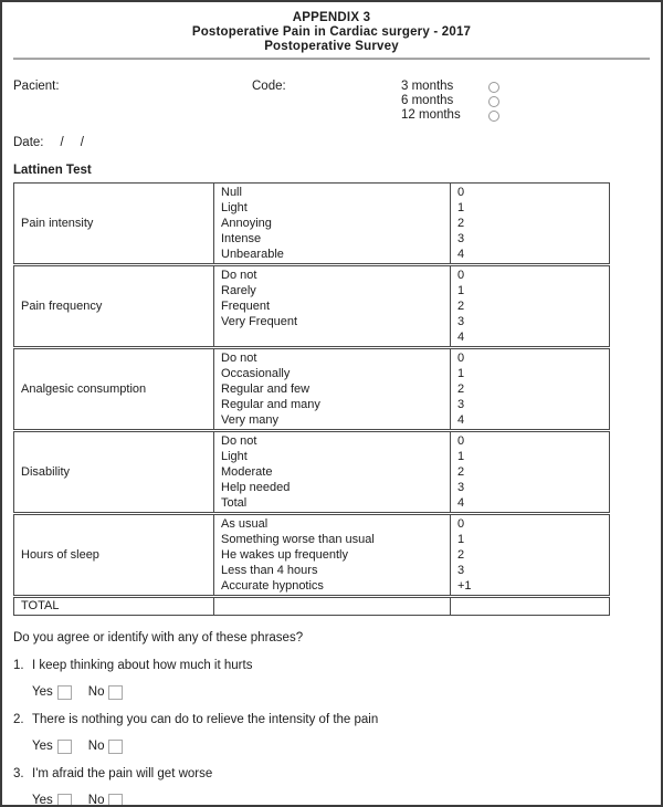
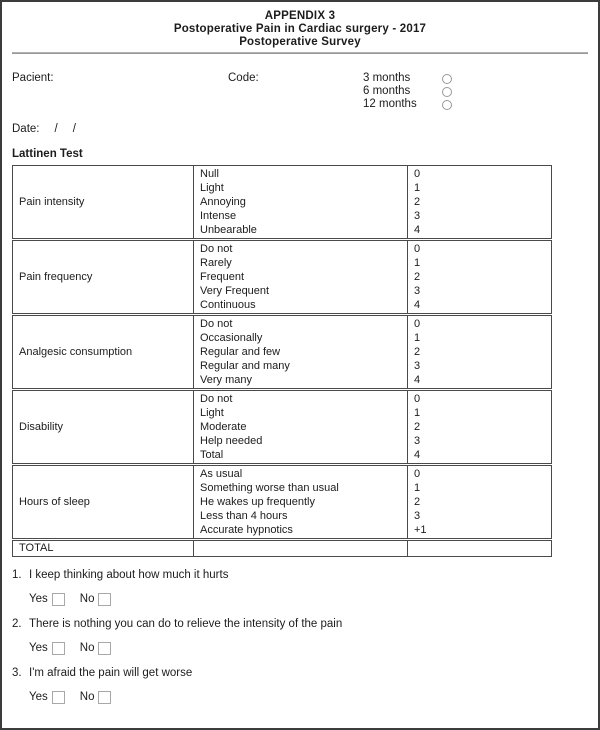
  APPENDIX 3
  Postoperative Pain in Cardiac surgery - 2017
  Postoperative Survey
  Pacient:
  Code:
  3 months
  6 months
  12 months
  Date:
  /
  /
  Lattinen Test
  Pain intensity
  Null
  Light
  Annoying
  Intense
  Unbearable
  0
  1
  2
  3
  4
  Pain frequency
  Do not
  Rarely
  Frequent
  Very Frequent
+ Continuous
  0
  1
  2
  3
  4
  Analgesic consumption
  Do not
  Occasionally
  Regular and few
  Regular and many
  Very many
  0
  1
  2
  3
  4
  Disability
  Do not
  Light
  Moderate
  Help needed
  Total
  0
  1
  2
  3
  4
  Hours of sleep
  As usual
  Something worse than usual
  He wakes up frequently
  Less than 4 hours
  Accurate hypnotics
  0
  1
  2
  3
  +1
  TOTAL
- Do you agree or identify with any of these phrases?
  1.
  I keep thinking about how much it hurts
  Yes
  No
  2.
  There is nothing you can do to relieve the intensity of the pain
  Yes
  No
  3.
  I'm afraid the pain will get worse
  Yes
  No
